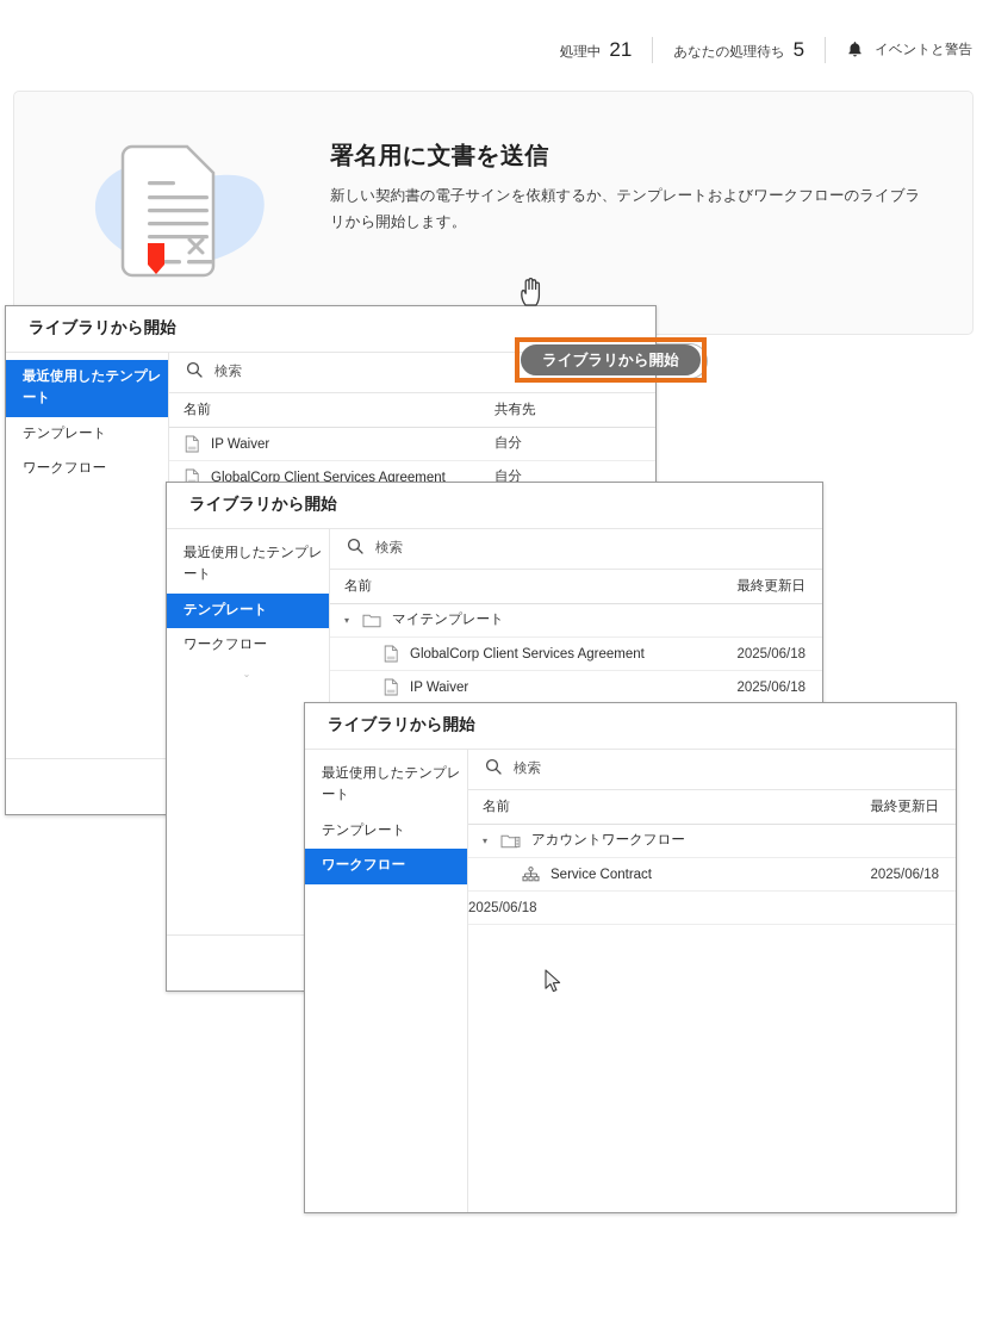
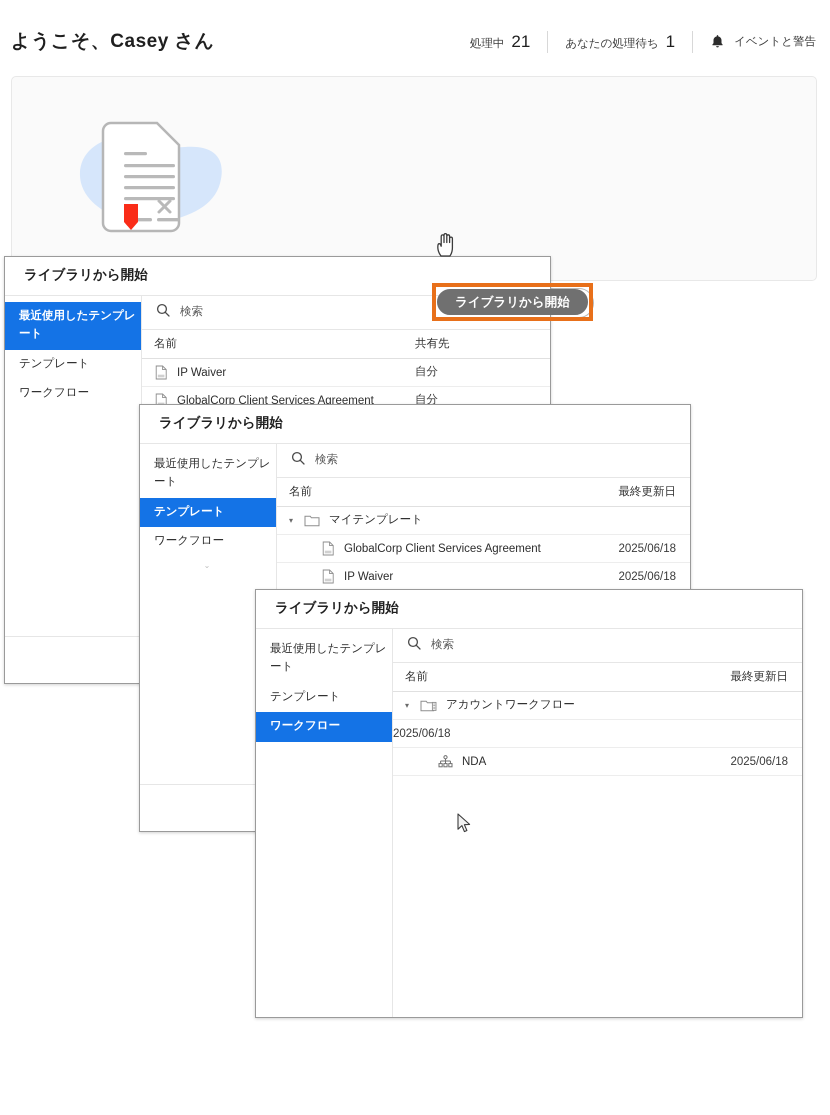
+ ようこそ、Casey さん
  処理中
  21
  あなたの処理待ち
- 5
+ 1
  イベントと警告
- 署名用に文書を送信
- 新しい契約書の電子サインを依頼するか、テンプレートおよびワークフローのライブラリから開始します。
  ライブラリから開始
  ライブラリから開始
  最近使用したテンプレート
  テンプレート
  ワークフロー
  検索
  名前
  共有先
  IP Waiver
  自分
  GlobalCorp Client Services Agreement
  自分
  ライブラリから開始
  最近使用したテンプレート
  テンプレート
  ワークフロー
  ⌄
  検索
  名前
  最終更新日
  ▾
  マイテンプレート
  GlobalCorp Client Services Agreement
  2025/06/18
  IP Waiver
  2025/06/18
  ライブラリから開始
  最近使用したテンプレート
  テンプレート
  ワークフロー
  検索
  名前
  最終更新日
  ▾
  アカウントワークフロー
- Service Contract
  2025/06/18
+ NDA
  2025/06/18
